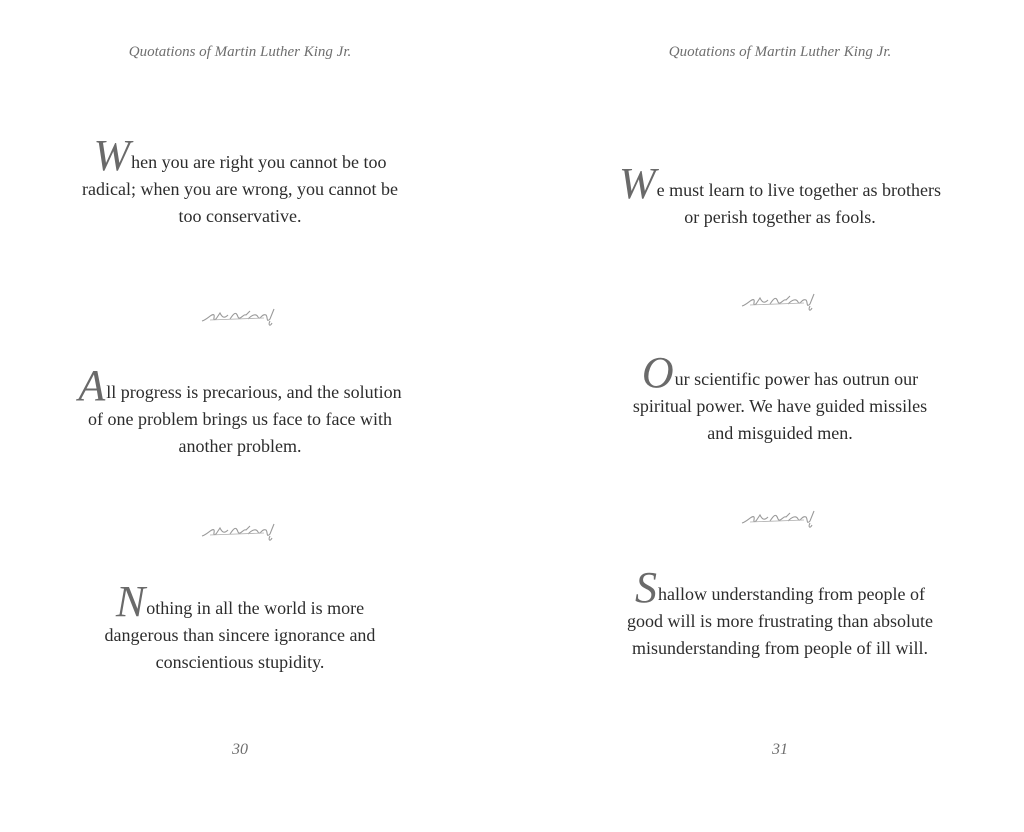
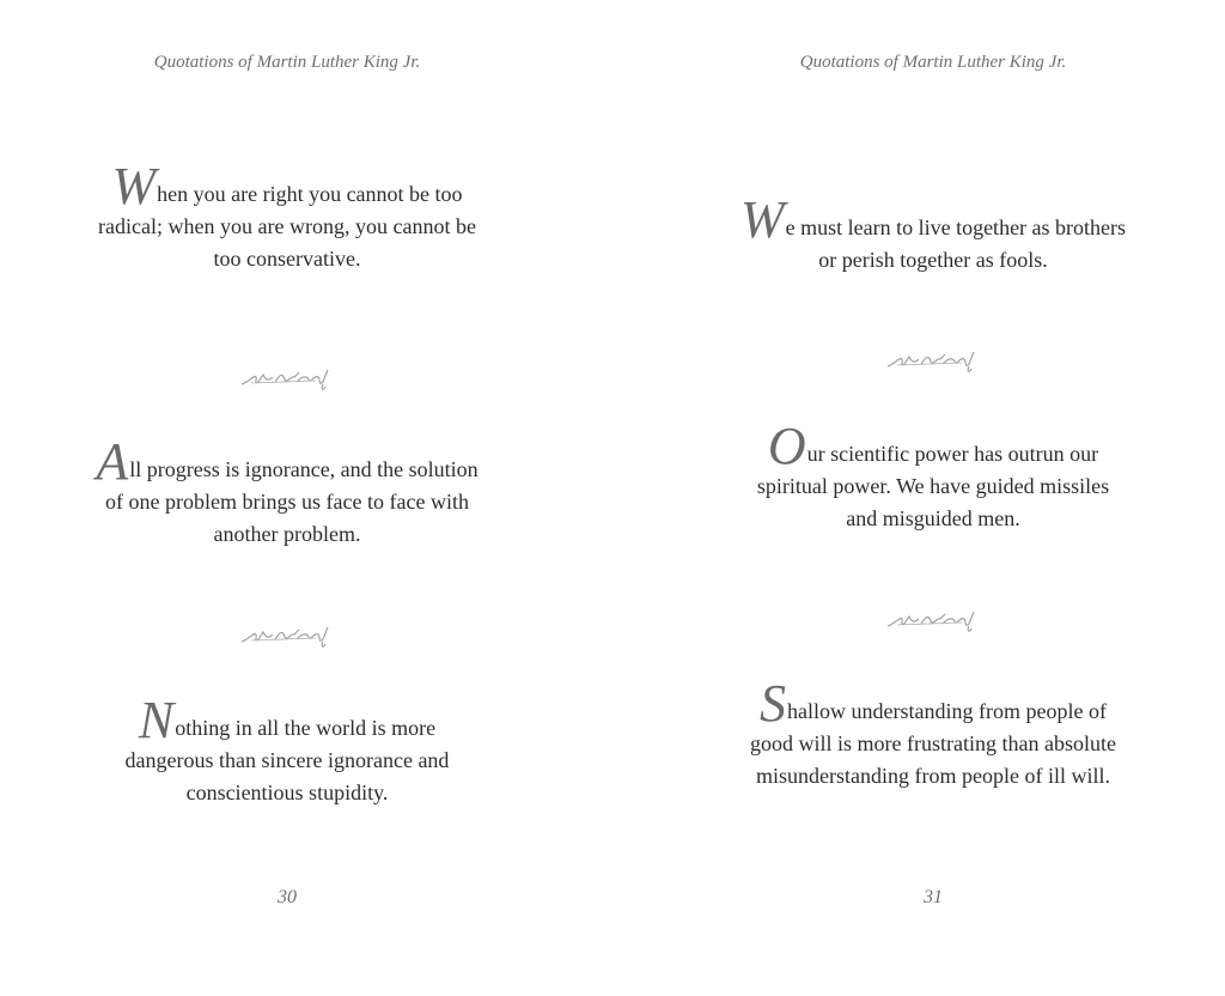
  Quotations of Martin Luther King Jr.
  When you are right you cannot be too
  radical; when you are wrong, you cannot be
  too conservative.
- All progress is precarious, and the solution
+ All progress is ignorance, and the solution
  of one problem brings us face to face with
  another problem.
  Nothing in all the world is more
  dangerous than sincere ignorance and
  conscientious stupidity.
  30
  Quotations of Martin Luther King Jr.
  We must learn to live together as brothers
  or perish together as fools.
  Our scientific power has outrun our
  spiritual power. We have guided missiles
  and misguided men.
  Shallow understanding from people of
  good will is more frustrating than absolute
  misunderstanding from people of ill will.
  31
